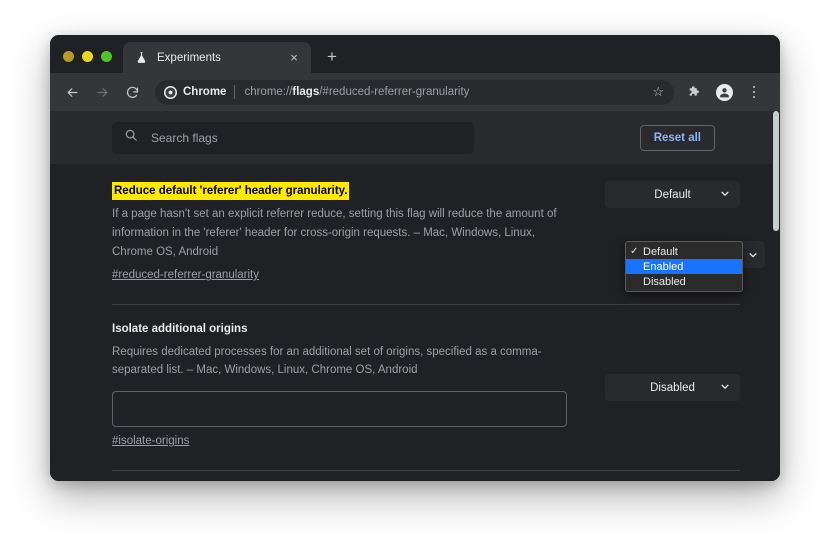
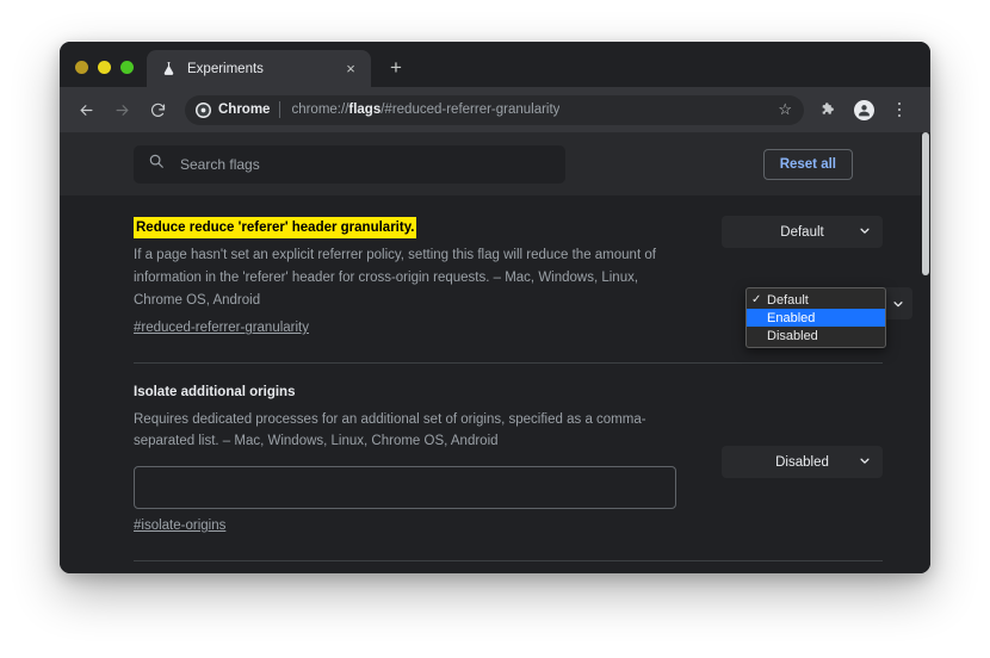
  Experiments
  ×
  +
  Chrome
  chrome://flags/#reduced-referrer-granularity
  ☆
  Search flags
  Reset all
- Reduce default 'referer' header granularity.
+ Reduce reduce 'referer' header granularity.
- If a page hasn't set an explicit referrer reduce, setting this flag will reduce the amount of information in the 'referer' header for cross-origin requests. – Mac, Windows, Linux, Chrome OS, Android
+ If a page hasn't set an explicit referrer policy, setting this flag will reduce the amount of information in the 'referer' header for cross-origin requests. – Mac, Windows, Linux, Chrome OS, Android
  #reduced-referrer-granularity
  Default
  Isolate additional origins
  Requires dedicated processes for an additional set of origins, specified as a comma-separated list. – Mac, Windows, Linux, Chrome OS, Android
  #isolate-origins
  Disabled
  ✓
  Default
  Enabled
  Disabled
